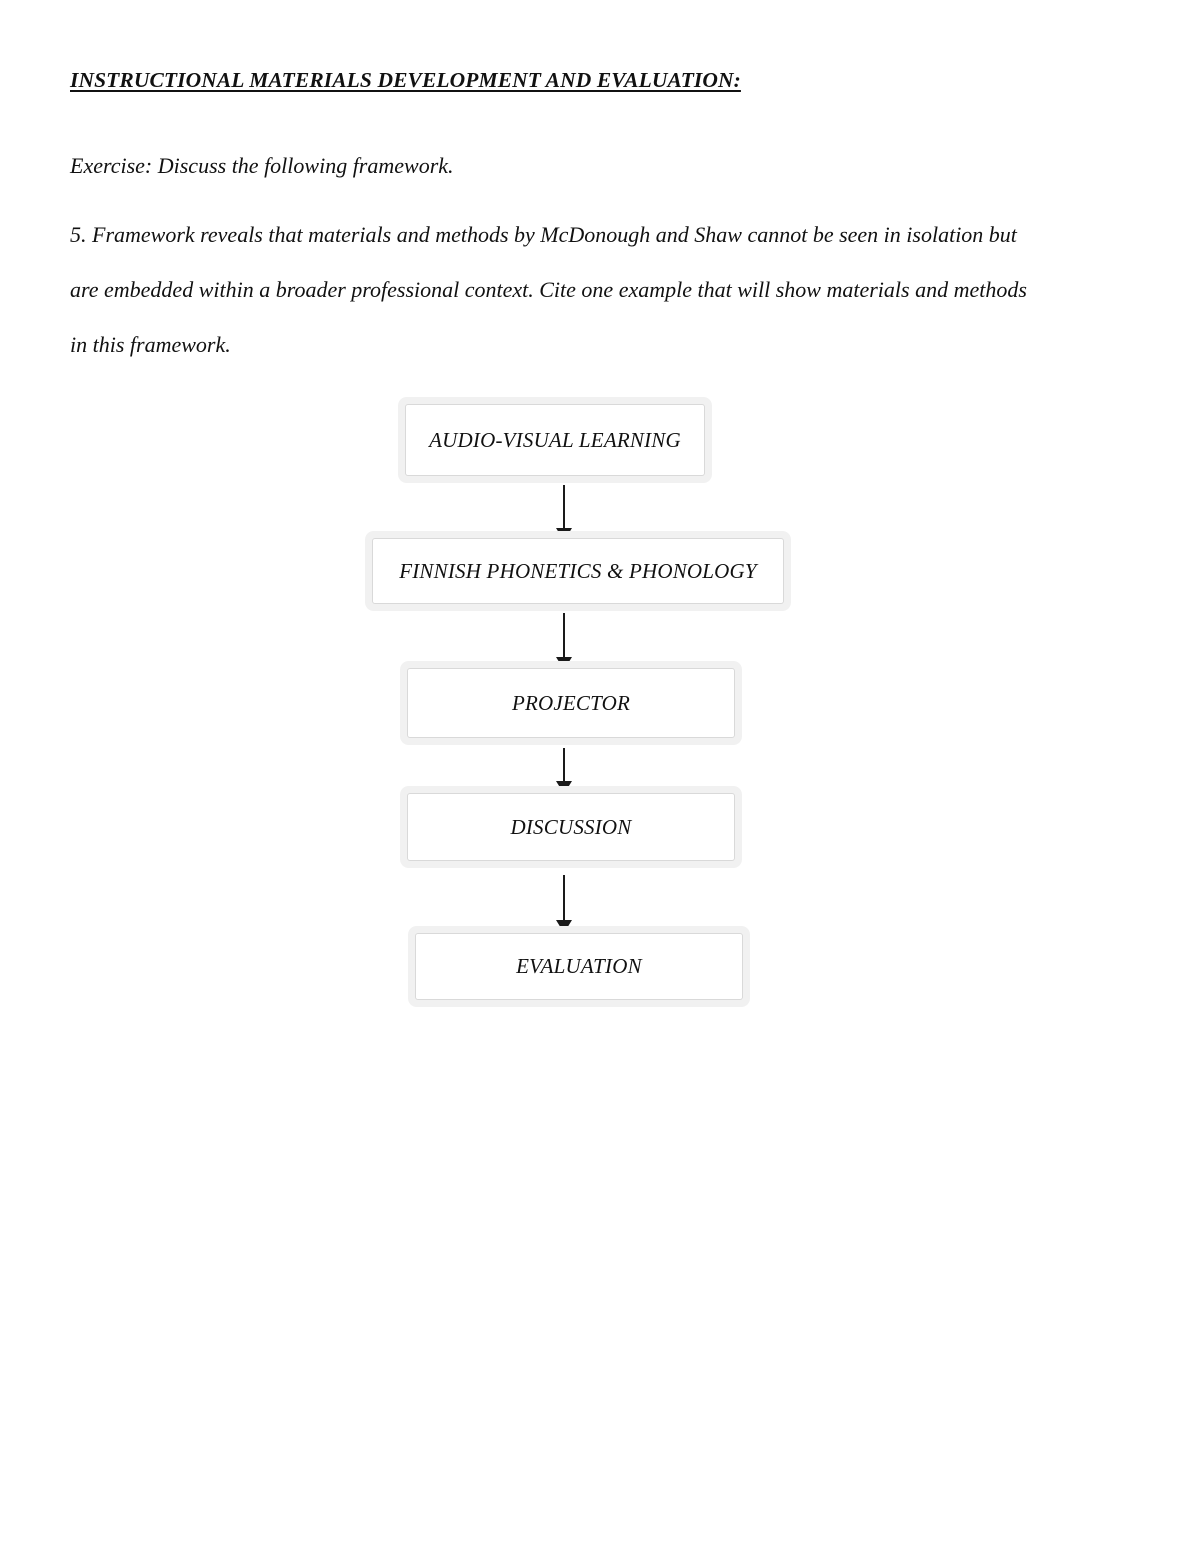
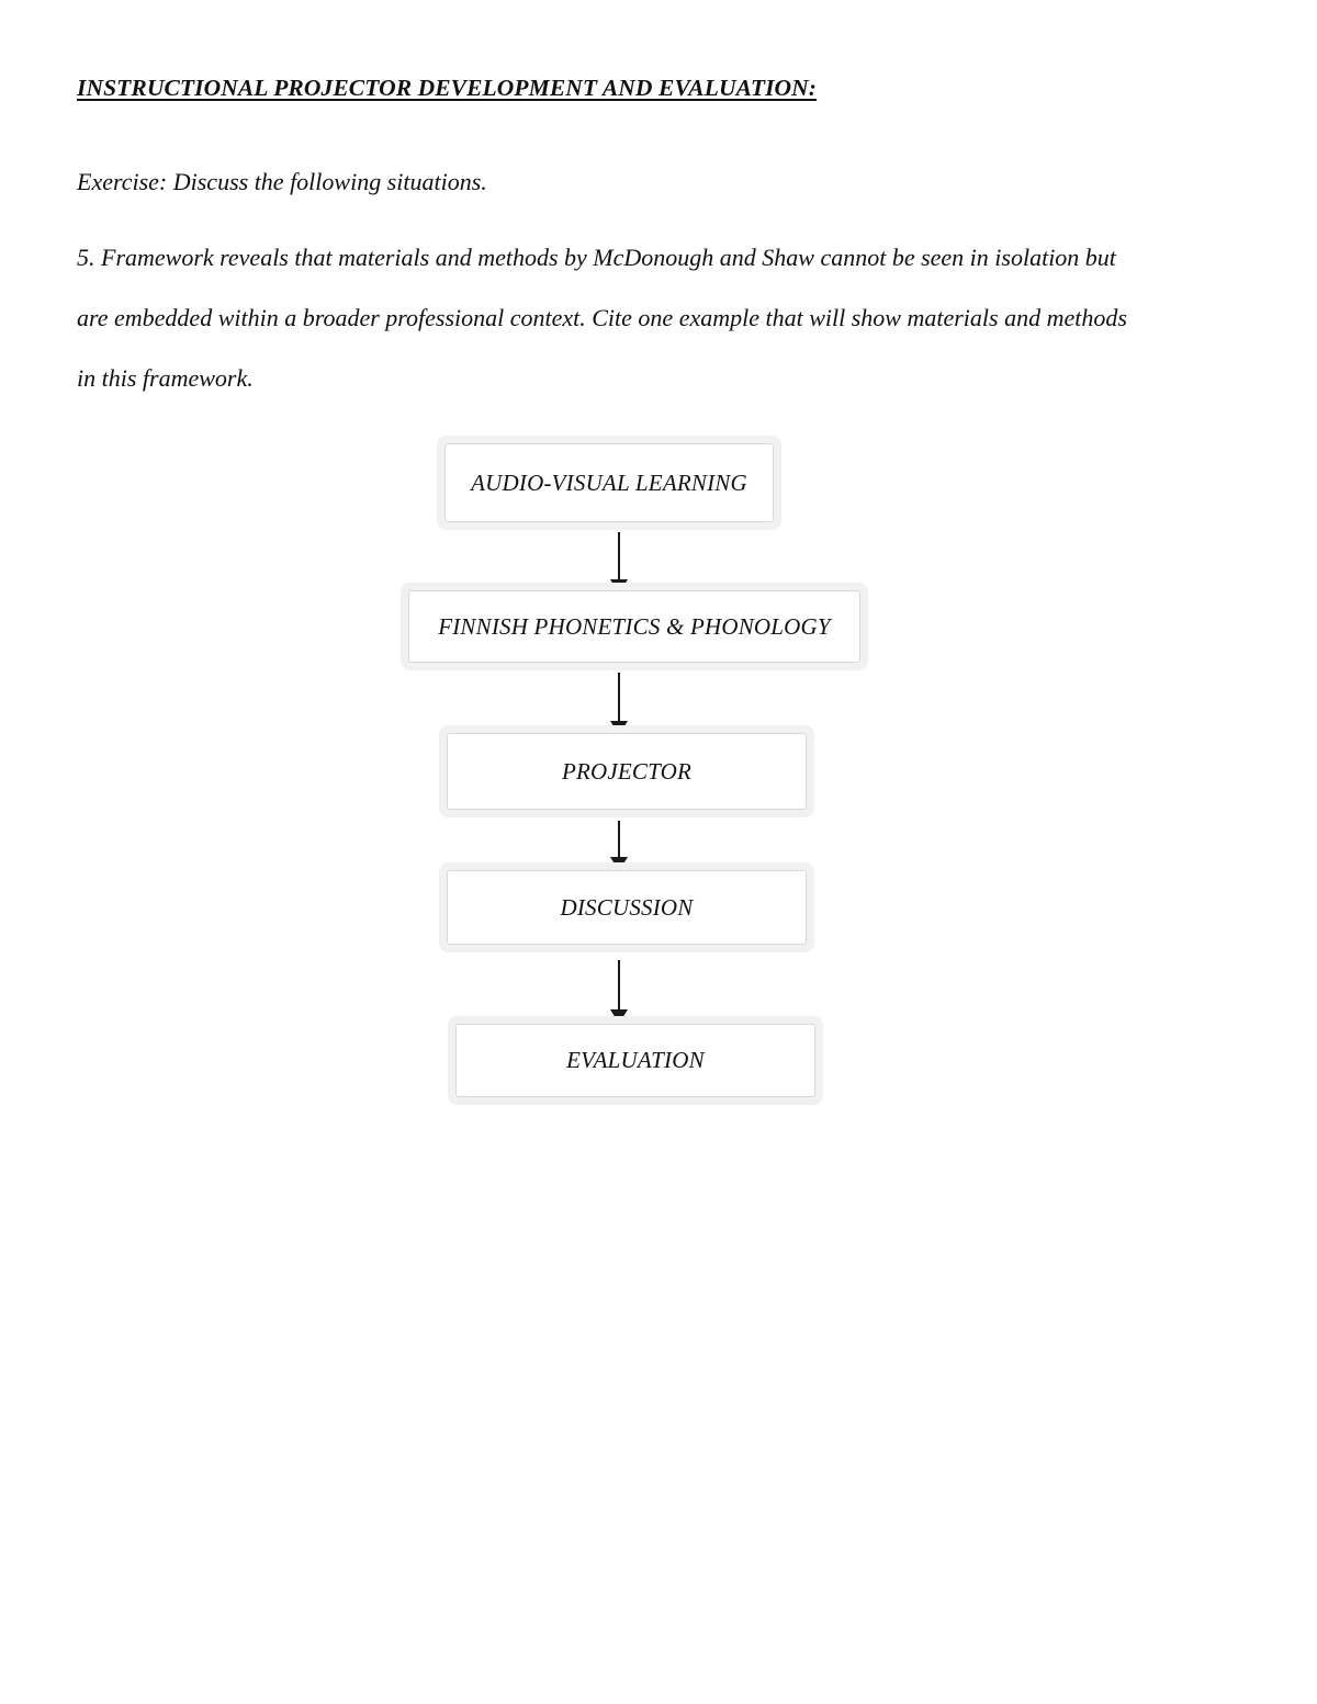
- INSTRUCTIONAL MATERIALS DEVELOPMENT AND EVALUATION:
+ INSTRUCTIONAL PROJECTOR DEVELOPMENT AND EVALUATION:
- Exercise: Discuss the following framework.
+ Exercise: Discuss the following situations.
  5. Framework reveals that materials and methods by McDonough and Shaw cannot be seen in isolation but
  are embedded within a broader professional context. Cite one example that will show materials and methods
  in this framework.
  AUDIO-VISUAL LEARNING
  FINNISH PHONETICS & PHONOLOGY
  PROJECTOR
  DISCUSSION
  EVALUATION
